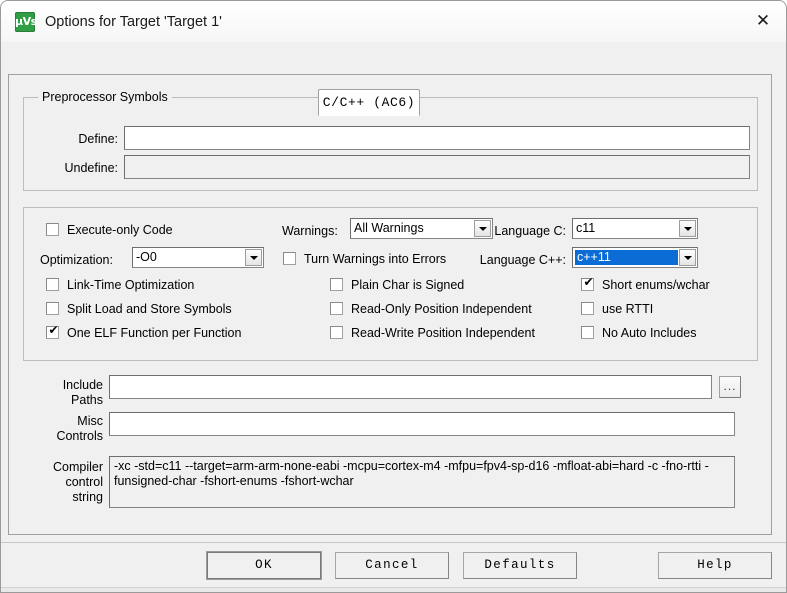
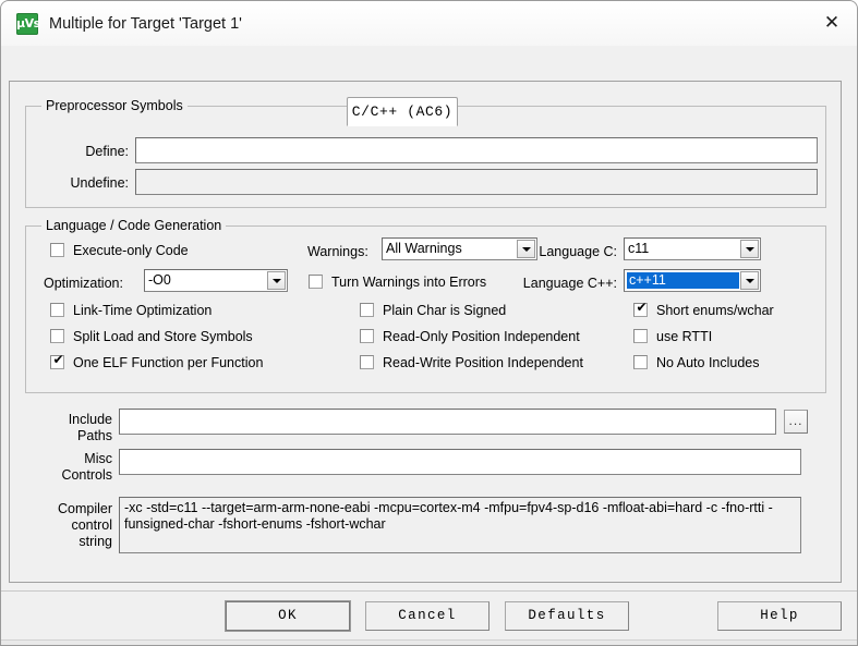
  µVs
- Options for Target 'Target 1'
+ Multiple for Target 'Target 1'
  ✕
  C/C++ (AC6)
  Preprocessor Symbols
  Define:
  Undefine:
+ Language / Code Generation
  Execute-only Code
  Optimization:
  -O0
  Link-Time Optimization
  Split Load and Store Symbols
  ✔
  One ELF Function per Function
  Warnings:
  All Warnings
  Turn Warnings into Errors
  Plain Char is Signed
  Read-Only Position Independent
  Read-Write Position Independent
  Language C:
  c11
  Language C++:
  c++11
  ✔
  Short enums/wchar
  use RTTI
  No Auto Includes
  Include
  Paths
  ...
  Misc
  Controls
  Compiler
  control
  string
  -xc -std=c11 --target=arm-arm-none-eabi -mcpu=cortex-m4 -mfpu=fpv4-sp-d16 -mfloat-abi=hard -c -fno-rtti -funsigned-char -fshort-enums -fshort-wchar
  OK
  Cancel
  Defaults
  Help
